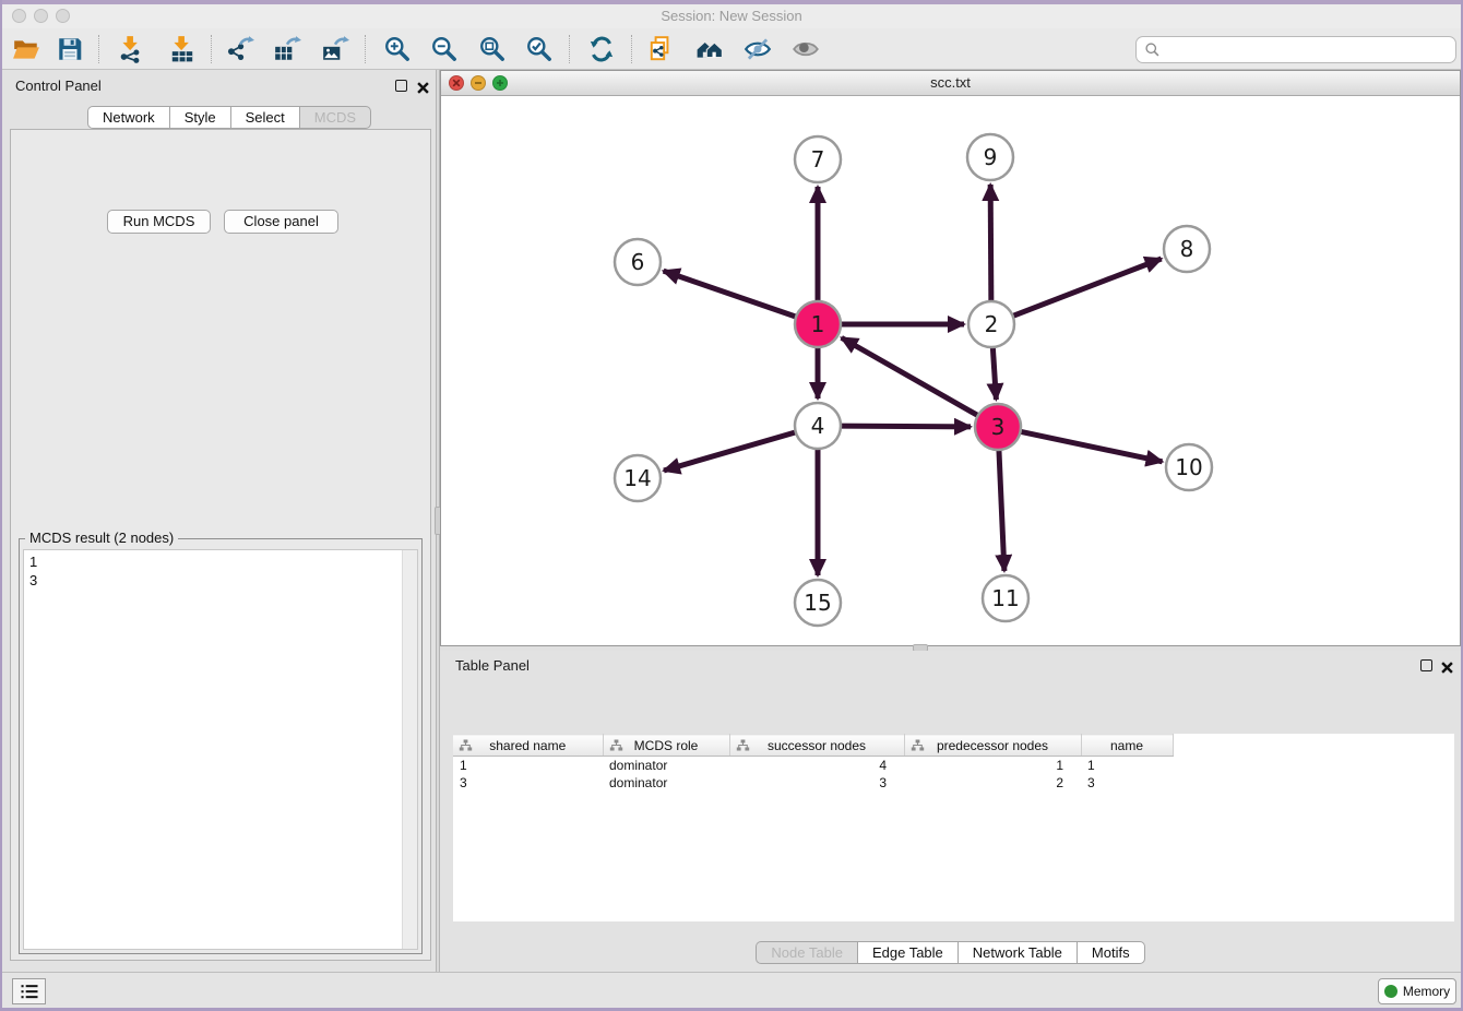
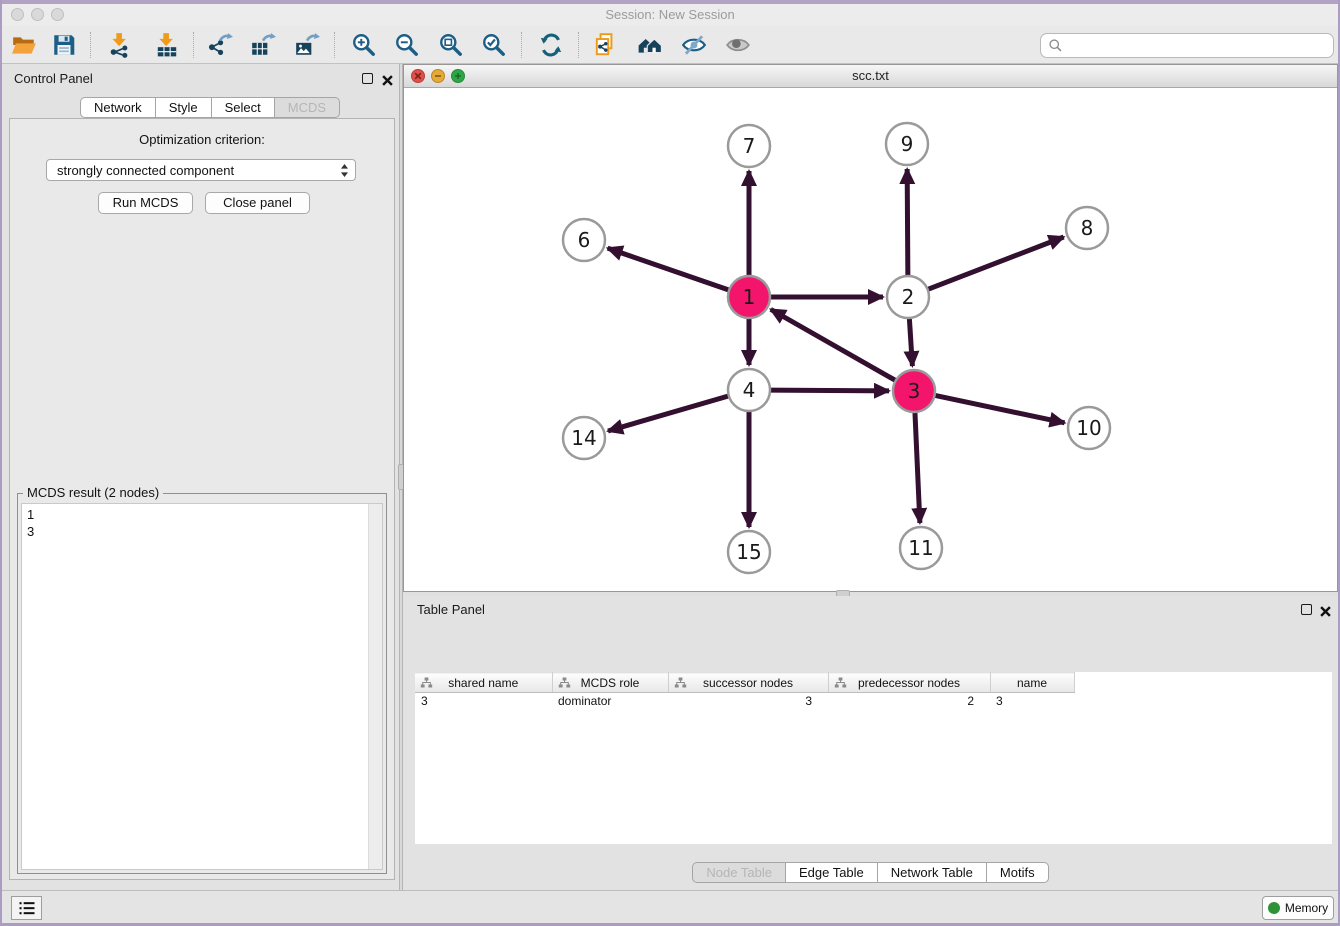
  Session: New Session
  Control Panel
  Network
  Style
  Select
  MCDS
+ Optimization criterion:
+ strongly connected component
  Run MCDS
  Close panel
  MCDS result (2 nodes)
  1
  3
  scc.txt
  7
  9
  6
  8
  1
  2
  4
  3
  14
  10
  15
  11
  Table Panel
  shared name	MCDS role	successor nodes	predecessor nodes	name
- 1	dominator	4	1	1
  3	dominator	3	2	3
  Node Table
  Edge Table
  Network Table
  Motifs
  Memory
